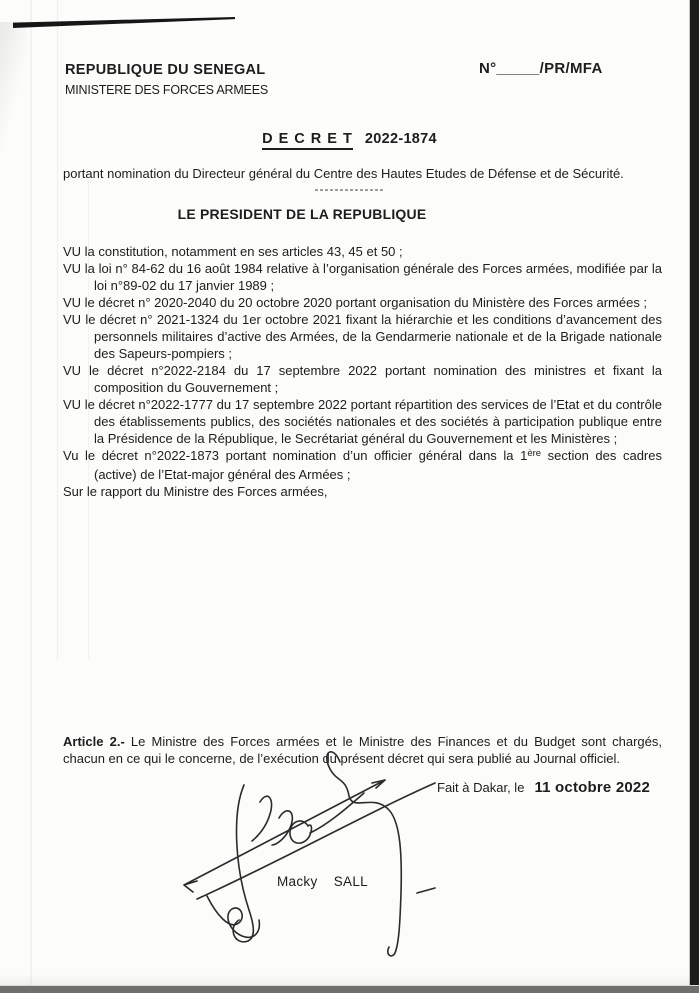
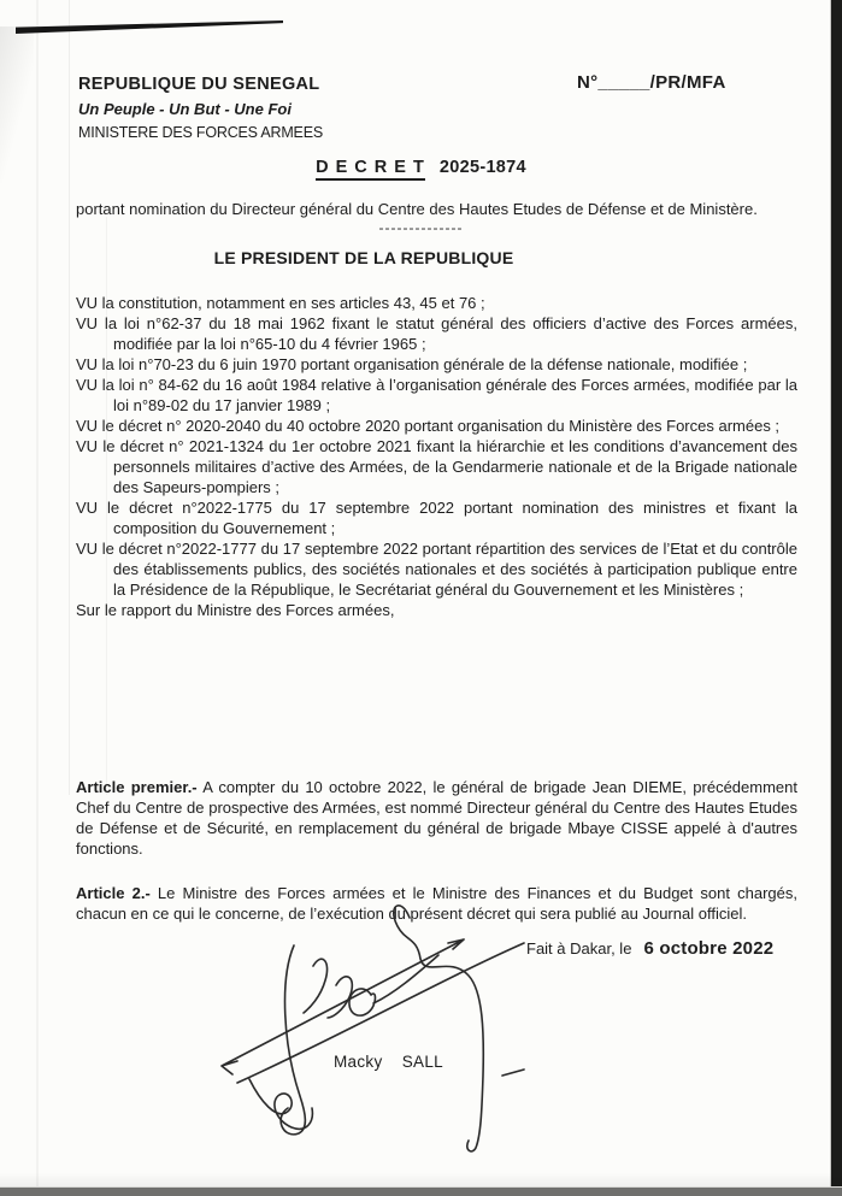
  REPUBLIQUE DU SENEGAL
+ Un Peuple - Un But - Une Foi
  MINISTERE DES FORCES ARMEES
  N°_____/PR/MFA
- D E C R E T 2022-1874
+ D E C R E T 2025-1874
- portant nomination du Directeur général du Centre des Hautes Etudes de Défense et de Sécurité.
+ portant nomination du Directeur général du Centre des Hautes Etudes de Défense et de Ministère.
  --------------
  LE PRESIDENT DE LA REPUBLIQUE
- VU la constitution, notamment en ses articles 43, 45 et 50 ;
+ VU la constitution, notamment en ses articles 43, 45 et 76 ;
+ VU la loi n°62-37 du 18 mai 1962 fixant le statut général des officiers d’active des Forces armées, modifiée par la loi n°65-10 du 4 février 1965 ;
+ VU la loi n°70-23 du 6 juin 1970 portant organisation générale de la défense nationale, modifiée ;
  VU la loi n° 84-62 du 16 août 1984 relative à l’organisation générale des Forces armées, modifiée par la loi n°89-02 du 17 janvier 1989 ;
- VU le décret n° 2020-2040 du 20 octobre 2020 portant organisation du Ministère des Forces armées ;
+ VU le décret n° 2020-2040 du 40 octobre 2020 portant organisation du Ministère des Forces armées ;
  VU le décret n° 2021-1324 du 1er octobre 2021 fixant la hiérarchie et les conditions d’avancement des personnels militaires d’active des Armées, de la Gendarmerie nationale et de la Brigade nationale des Sapeurs-pompiers ;
- VU le décret n°2022-2184 du 17 septembre 2022 portant nomination des ministres et fixant la composition du Gouvernement ;
+ VU le décret n°2022-1775 du 17 septembre 2022 portant nomination des ministres et fixant la composition du Gouvernement ;
  VU le décret n°2022-1777 du 17 septembre 2022 portant répartition des services de l’Etat et du contrôle des établissements publics, des sociétés nationales et des sociétés à participation publique entre la Présidence de la République, le Secrétariat général du Gouvernement et les Ministères ;
- Vu le décret n°2022-1873 portant nomination d’un officier général dans la 1ère section des cadres (active) de l’Etat-major général des Armées ;
  Sur le rapport du Ministre des Forces armées,
+ Article premier.- A compter du 10 octobre 2022, le général de brigade Jean DIEME, précédemment Chef du Centre de prospective des Armées, est nommé Directeur général du Centre des Hautes Etudes de Défense et de Sécurité, en remplacement du général de brigade Mbaye CISSE appelé à d'autres fonctions.
  Article 2.- Le Ministre des Forces armées et le Ministre des Finances et du Budget sont chargés, chacun en ce qui le concerne, de l’exécutionu présent décret qui sera publié au Journal officiel.
- Fait à Dakar, le 11 octobre 2022
+ Fait à Dakar, le 6 octobre 2022
  Macky SALL
